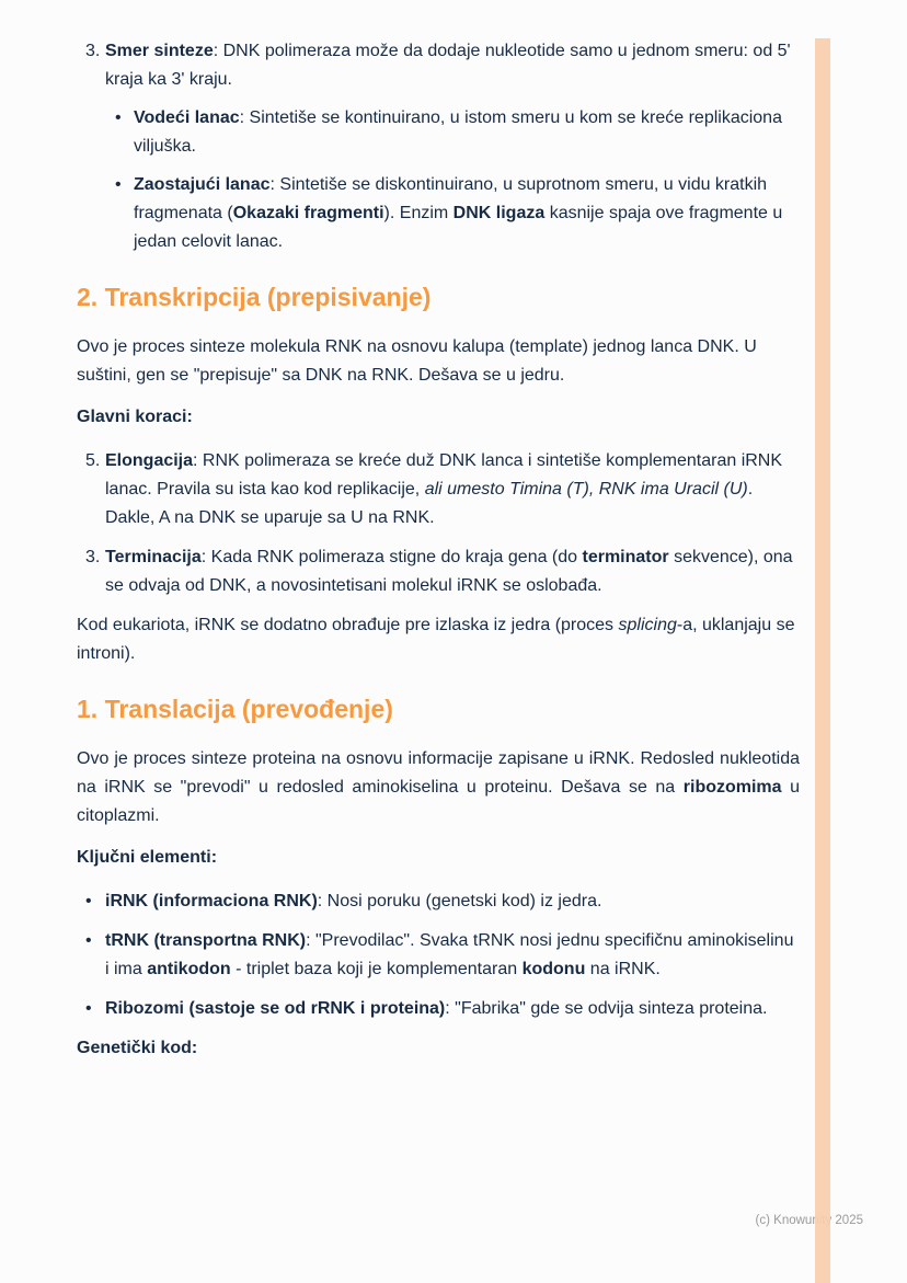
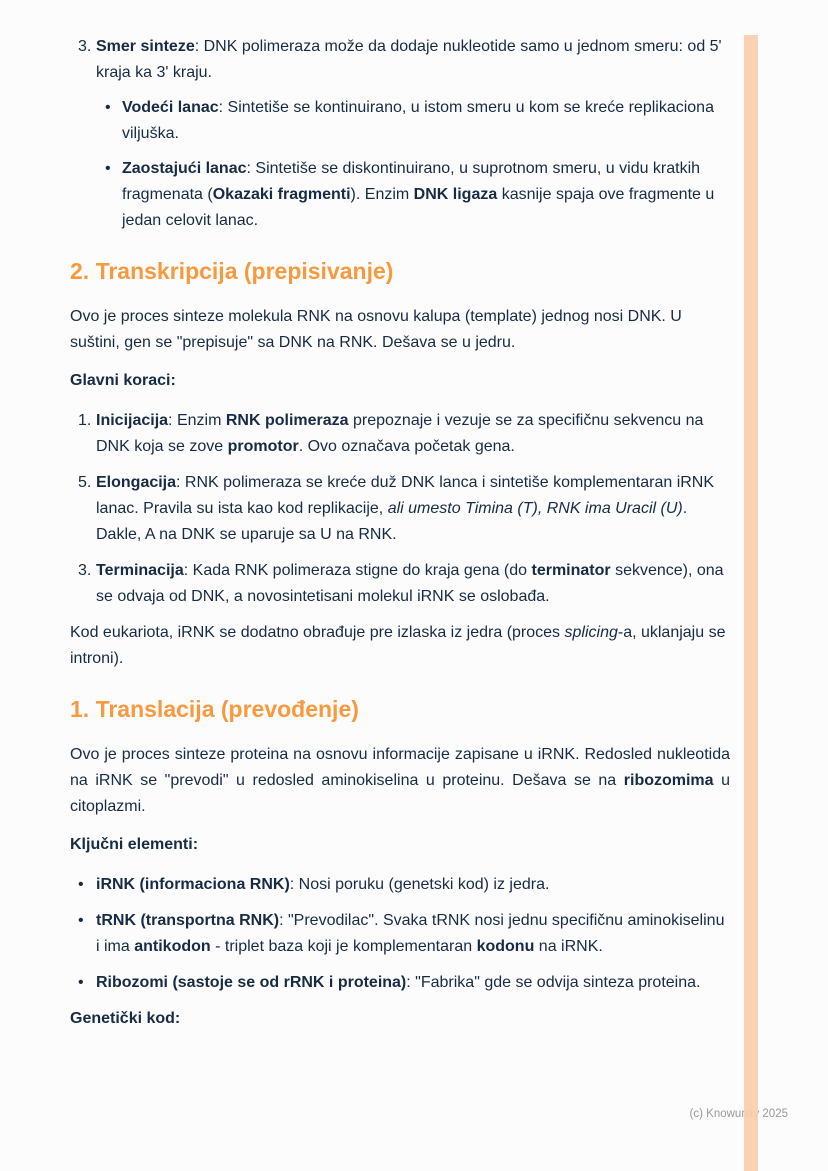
  3.
  Smer sinteze: DNK polimeraza može da dodaje nukleotide samo u jednom smeru: od 5' kraja ka 3' kraju.
  •
  Vodeći lanac: Sintetiše se kontinuirano, u istom smeru u kom se kreće replikaciona viljuška.
  •
  Zaostajući lanac: Sintetiše se diskontinuirano, u suprotnom smeru, u vidu kratkih fragmenata (Okazaki fragmenti). Enzim DNK ligaza kasnije spaja ove fragmente u jedan celovit lanac.
  2. Transkripcija (prepisivanje)
- Ovo je proces sinteze molekula RNK na osnovu kalupa (template) jednog lanca DNK. U suštini, gen se "prepisuje" sa DNK na RNK. Dešava se u jedru.
+ Ovo je proces sinteze molekula RNK na osnovu kalupa (template) jednog nosi DNK. U suštini, gen se "prepisuje" sa DNK na RNK. Dešava se u jedru.
  Glavni koraci:
+ 1.
+ Inicijacija: Enzim RNK polimeraza prepoznaje i vezuje se za specifičnu sekvencu na DNK koja se zove promotor. Ovo označava početak gena.
  5.
  Elongacija: RNK polimeraza se kreće duž DNK lanca i sintetiše komplementaran iRNK lanac. Pravila su ista kao kod replikacije, ali umesto Timina (T), RNK ima Uracil (U). Dakle, A na DNK se uparuje sa U na RNK.
  3.
  Terminacija: Kada RNK polimeraza stigne do kraja gena (do terminator sekvence), ona se odvaja od DNK, a novosintetisani molekul iRNK se oslobađa.
  Kod eukariota, iRNK se dodatno obrađuje pre izlaska iz jedra (proces splicing-a, uklanjaju se introni).
  1. Translacija (prevođenje)
  Ovo je proces sinteze proteina na osnovu informacije zapisane u iRNK. Redosled nukleotida na iRNK se "prevodi" u redosled aminokiselina u proteinu. Dešava se na ribozomima u citoplazmi.
  Ključni elementi:
  •
  iRNK (informaciona RNK): Nosi poruku (genetski kod) iz jedra.
  •
  tRNK (transportna RNK): "Prevodilac". Svaka tRNK nosi jednu specifičnu aminokiselinu i ima antikodon - triplet baza koji je komplementaran kodonu na iRNK.
  •
  Ribozomi (sastoje se od rRNK i proteina): "Fabrika" gde se odvija sinteza proteina.
  Genetički kod:
  (c) Knowu 2025
